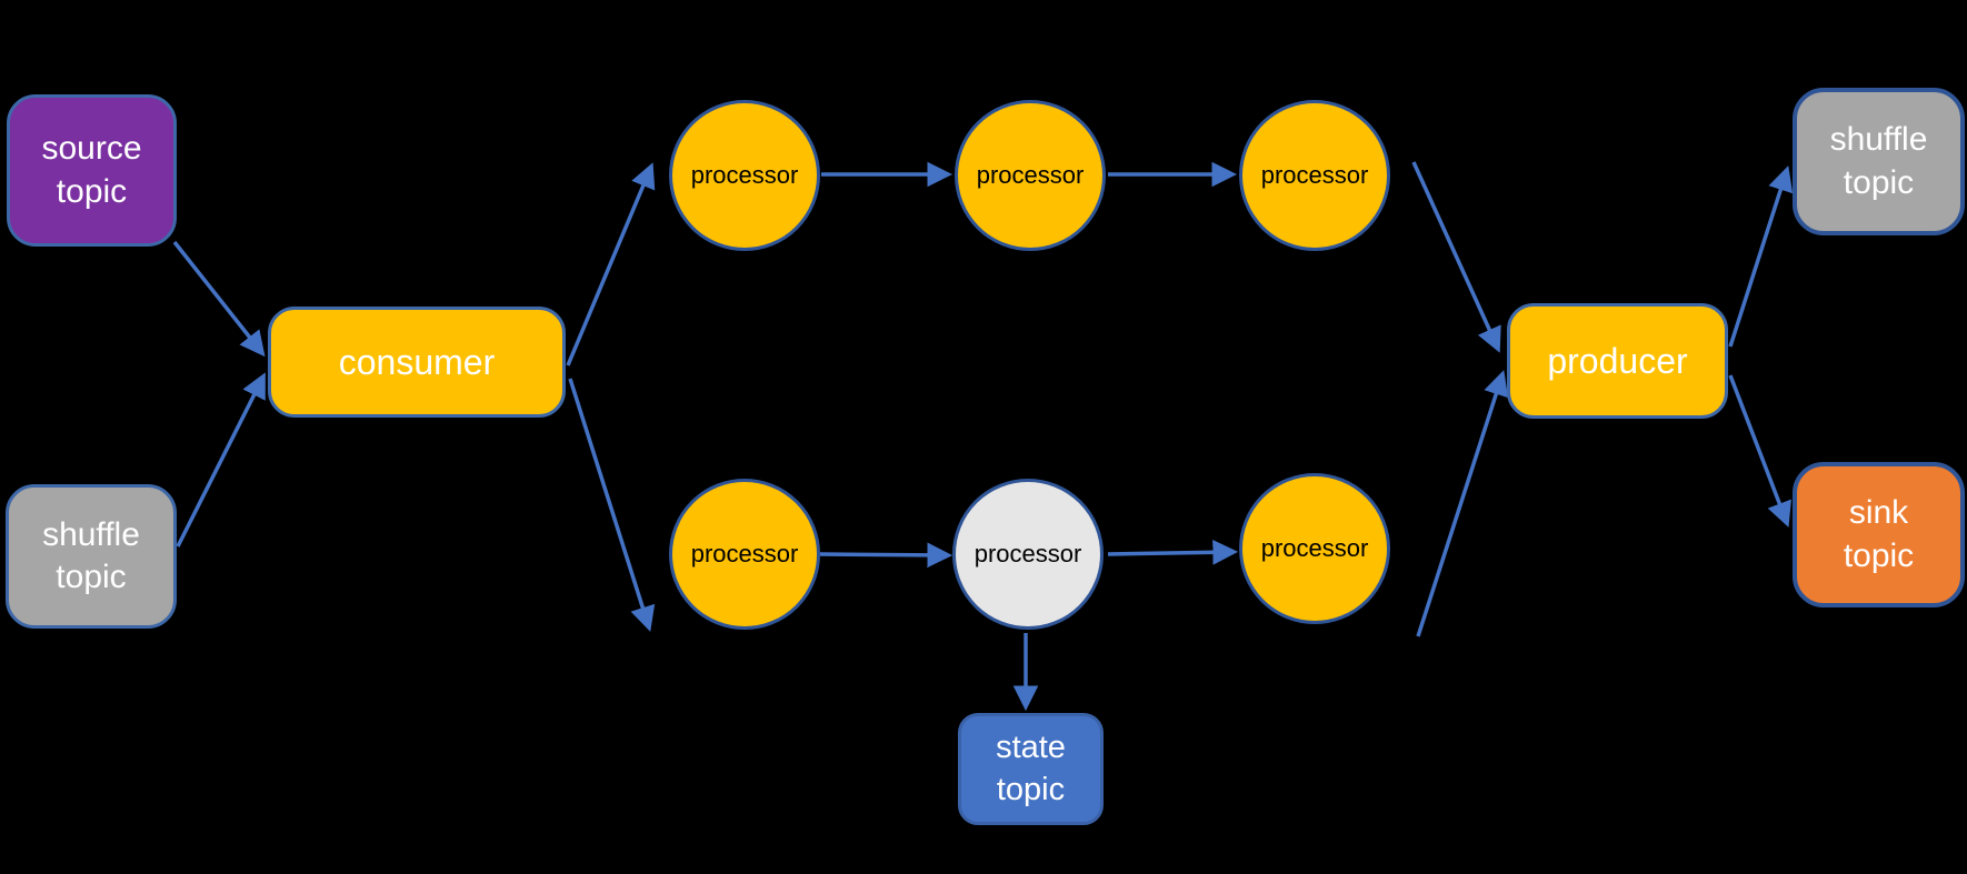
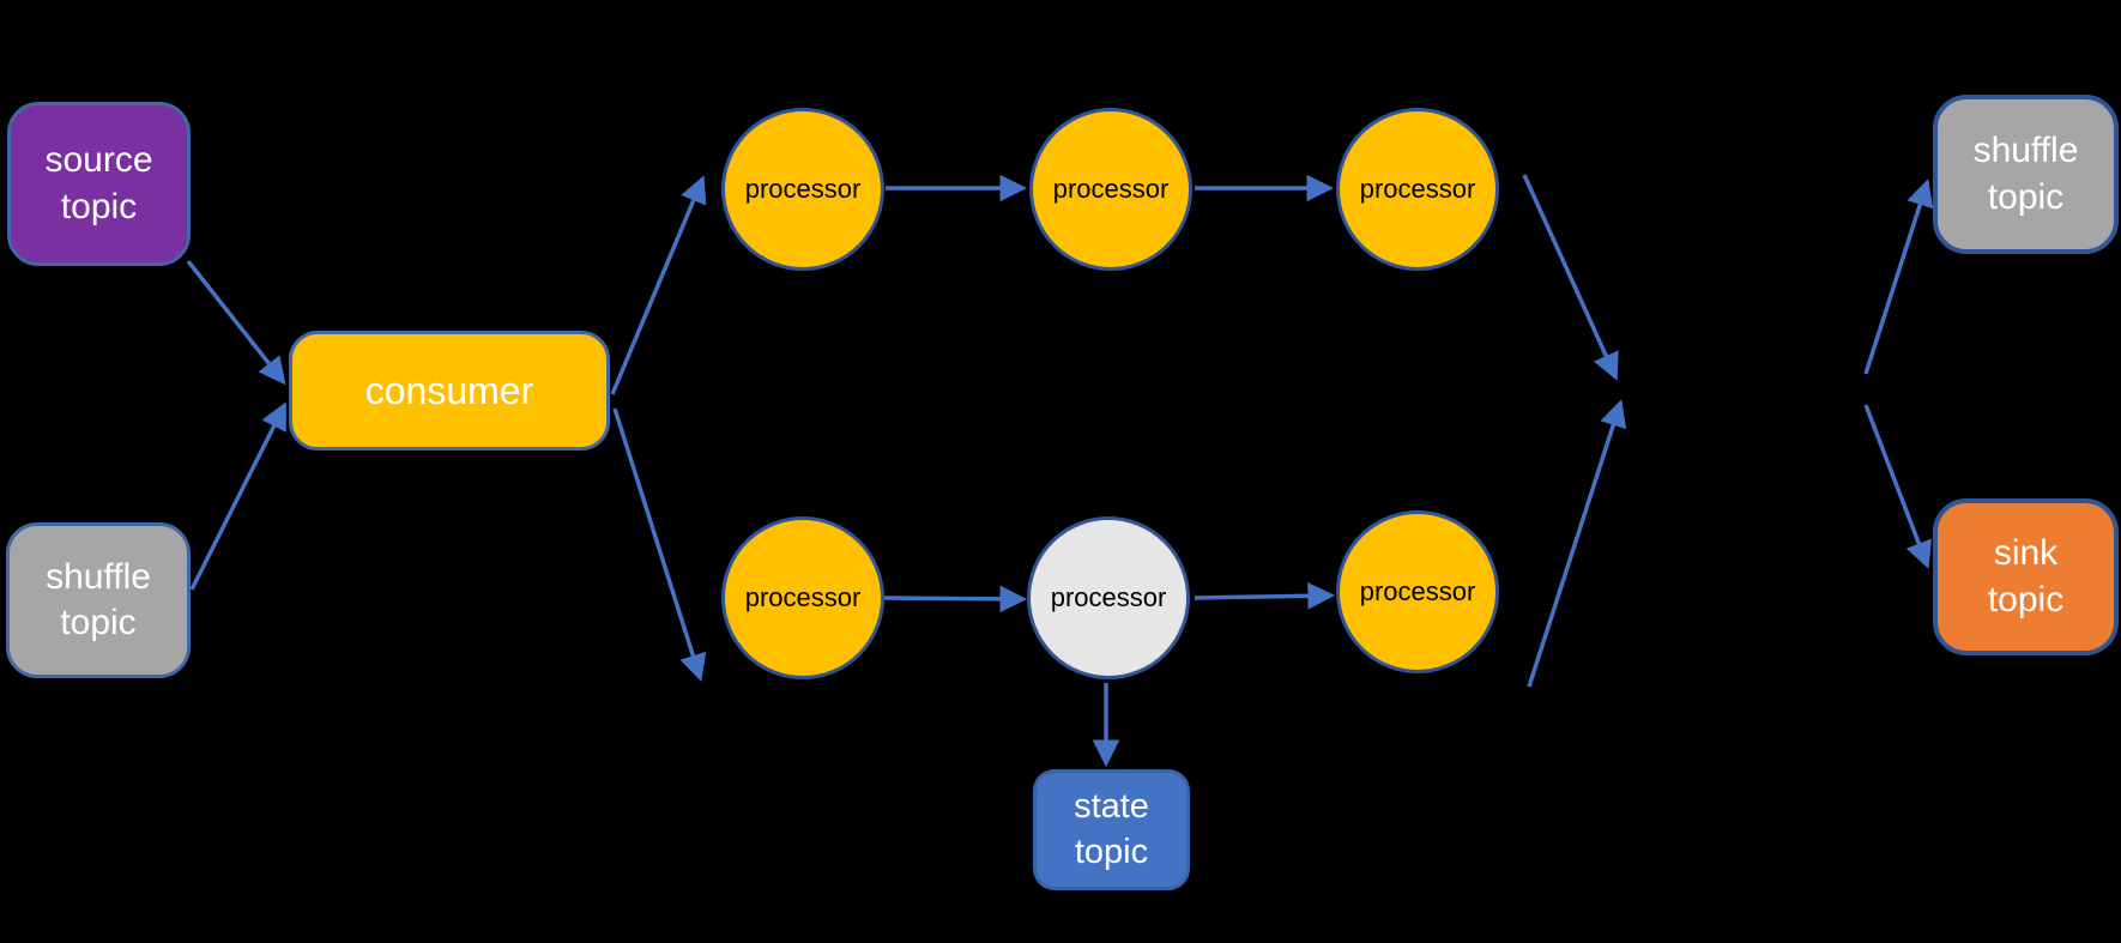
  source
  topic
  shuffle
  topic
  consumer
  processor
  processor
  processor
  processor
  processor
  processor
  state
  topic
- producer
  shuffle
  topic
  sink
  topic
